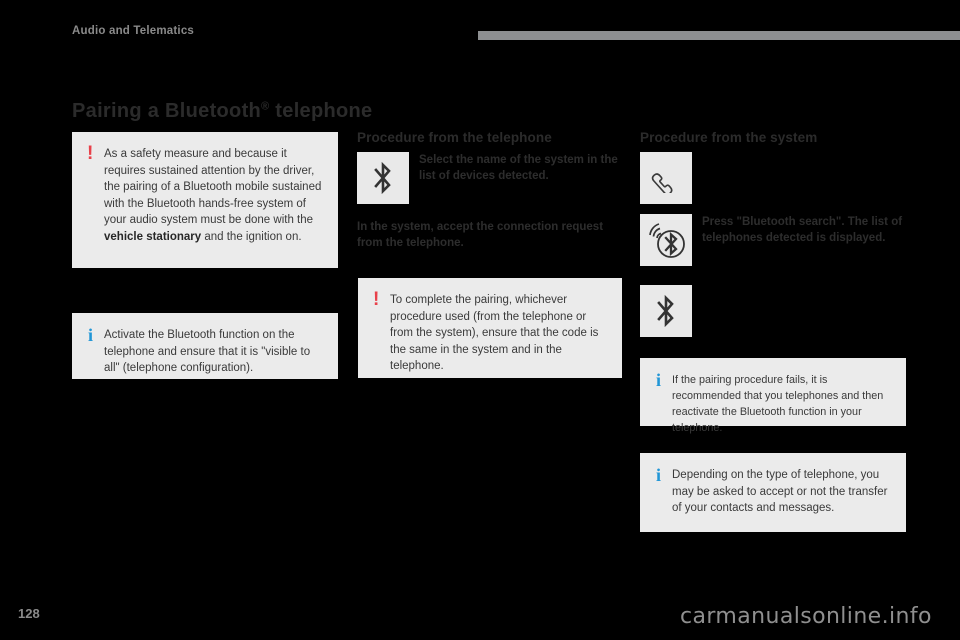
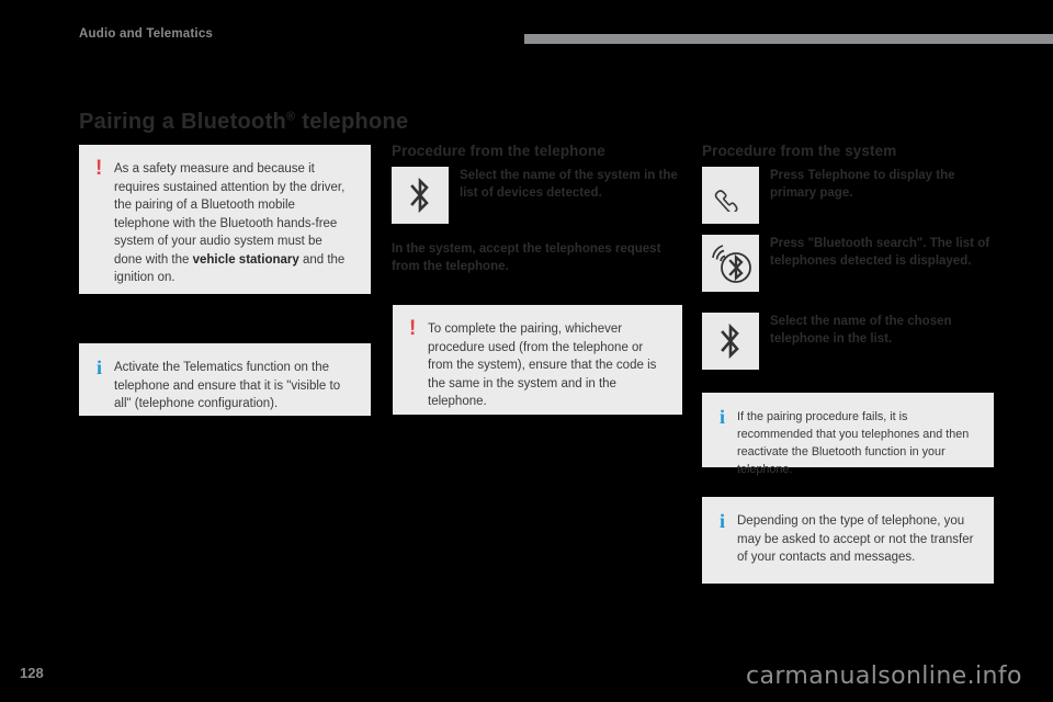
  Audio and Telematics
  Pairing a Bluetooth® telephone
  !
- As a safety measure and because it requires sustained attention by the driver, the pairing of a Bluetooth mobile sustained with the Bluetooth hands-free system of your audio system must be done with the vehicle stationary and the ignition on.
+ As a safety measure and because it requires sustained attention by the driver, the pairing of a Bluetooth mobile telephone with the Bluetooth hands-free system of your audio system must be done with the vehicle stationary and the ignition on.
  i
- Activate the Bluetooth function on the telephone and ensure that it is "visible to all" (telephone configuration).
+ Activate the Telematics function on the telephone and ensure that it is "visible to all" (telephone configuration).
  Procedure from the telephone
  Select the name of the system in the list of devices detected.
- In the system, accept the connection request from the telephone.
+ In the system, accept the telephones request from the telephone.
  !
  To complete the pairing, whichever procedure used (from the telephone or from the system), ensure that the code is the same in the system and in the telephone.
  Procedure from the system
+ Press Telephone to display the primary page.
  Press "Bluetooth search". The list of telephones detected is displayed.
+ Select the name of the chosen telephone in the list.
  i
  If the pairing procedure fails, it is recommended that you telephones and then reactivate the Bluetooth function in your telephone.
  i
  Depending on the type of telephone, you may be asked to accept or not the transfer of your contacts and messages.
  128
  carmanualsonline.info
